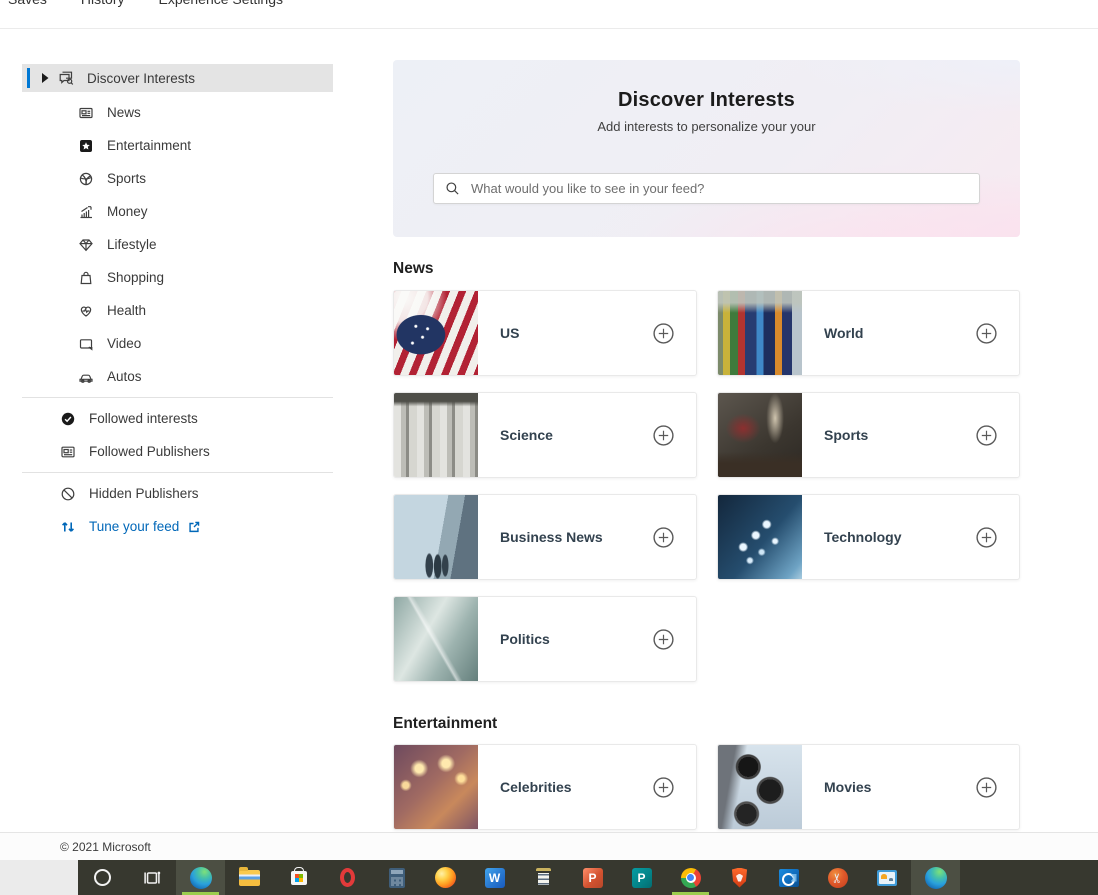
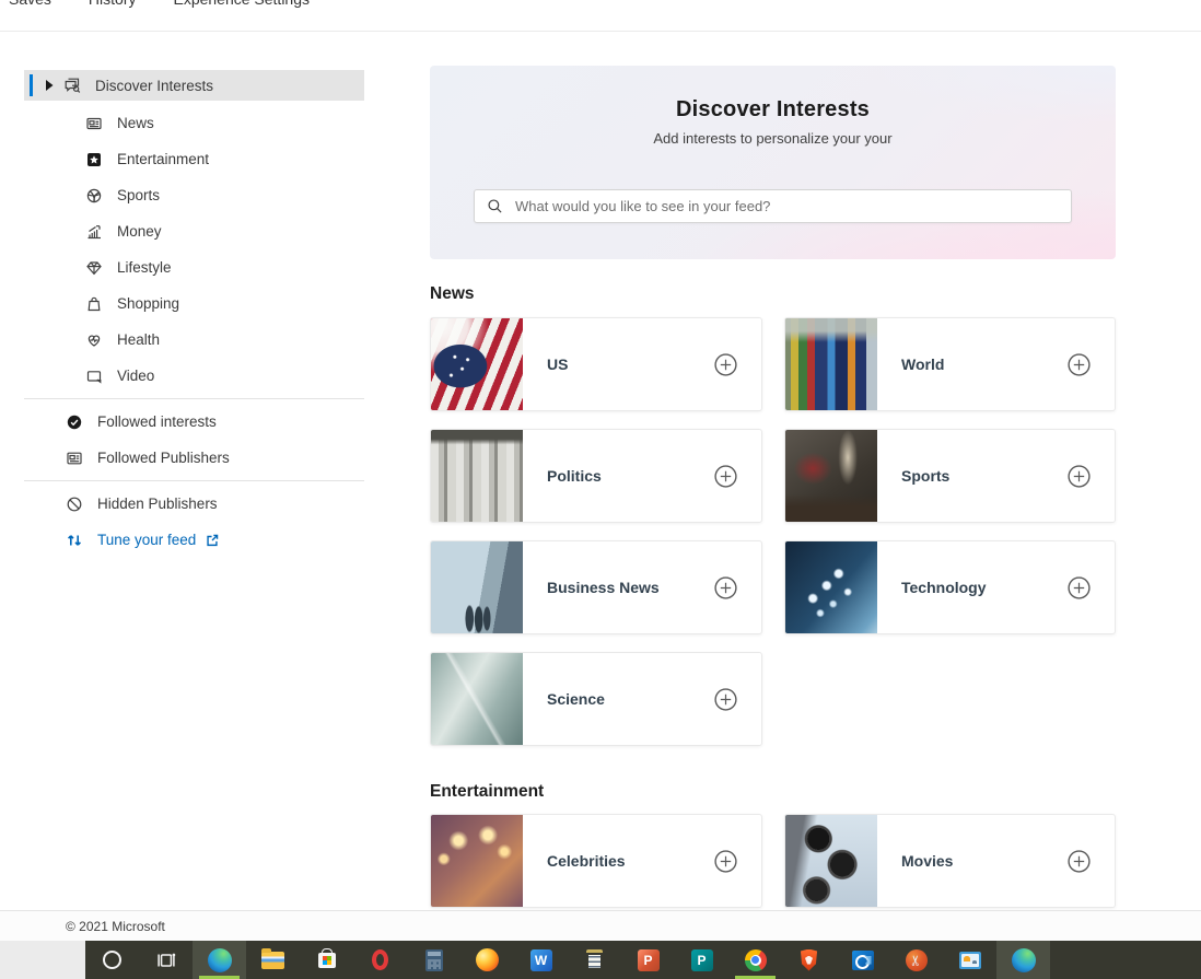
  Discover Interests
  News
  Entertainment
  Sports
  Money
  Lifestyle
  Shopping
  Health
  Video
- Autos
  Followed interests
  Followed Publishers
  Hidden Publishers
  Tune your feed
  Discover Interests
  Add interests to personalize your your
  What would you like to see in your feed?
  News
  US
  World
- Science
+ Politics
  Sports
  Business News
  Technology
- Politics
+ Science
  Entertainment
  Celebrities
  Movies
  © 2021 Microsoft
  W
  P
  P
